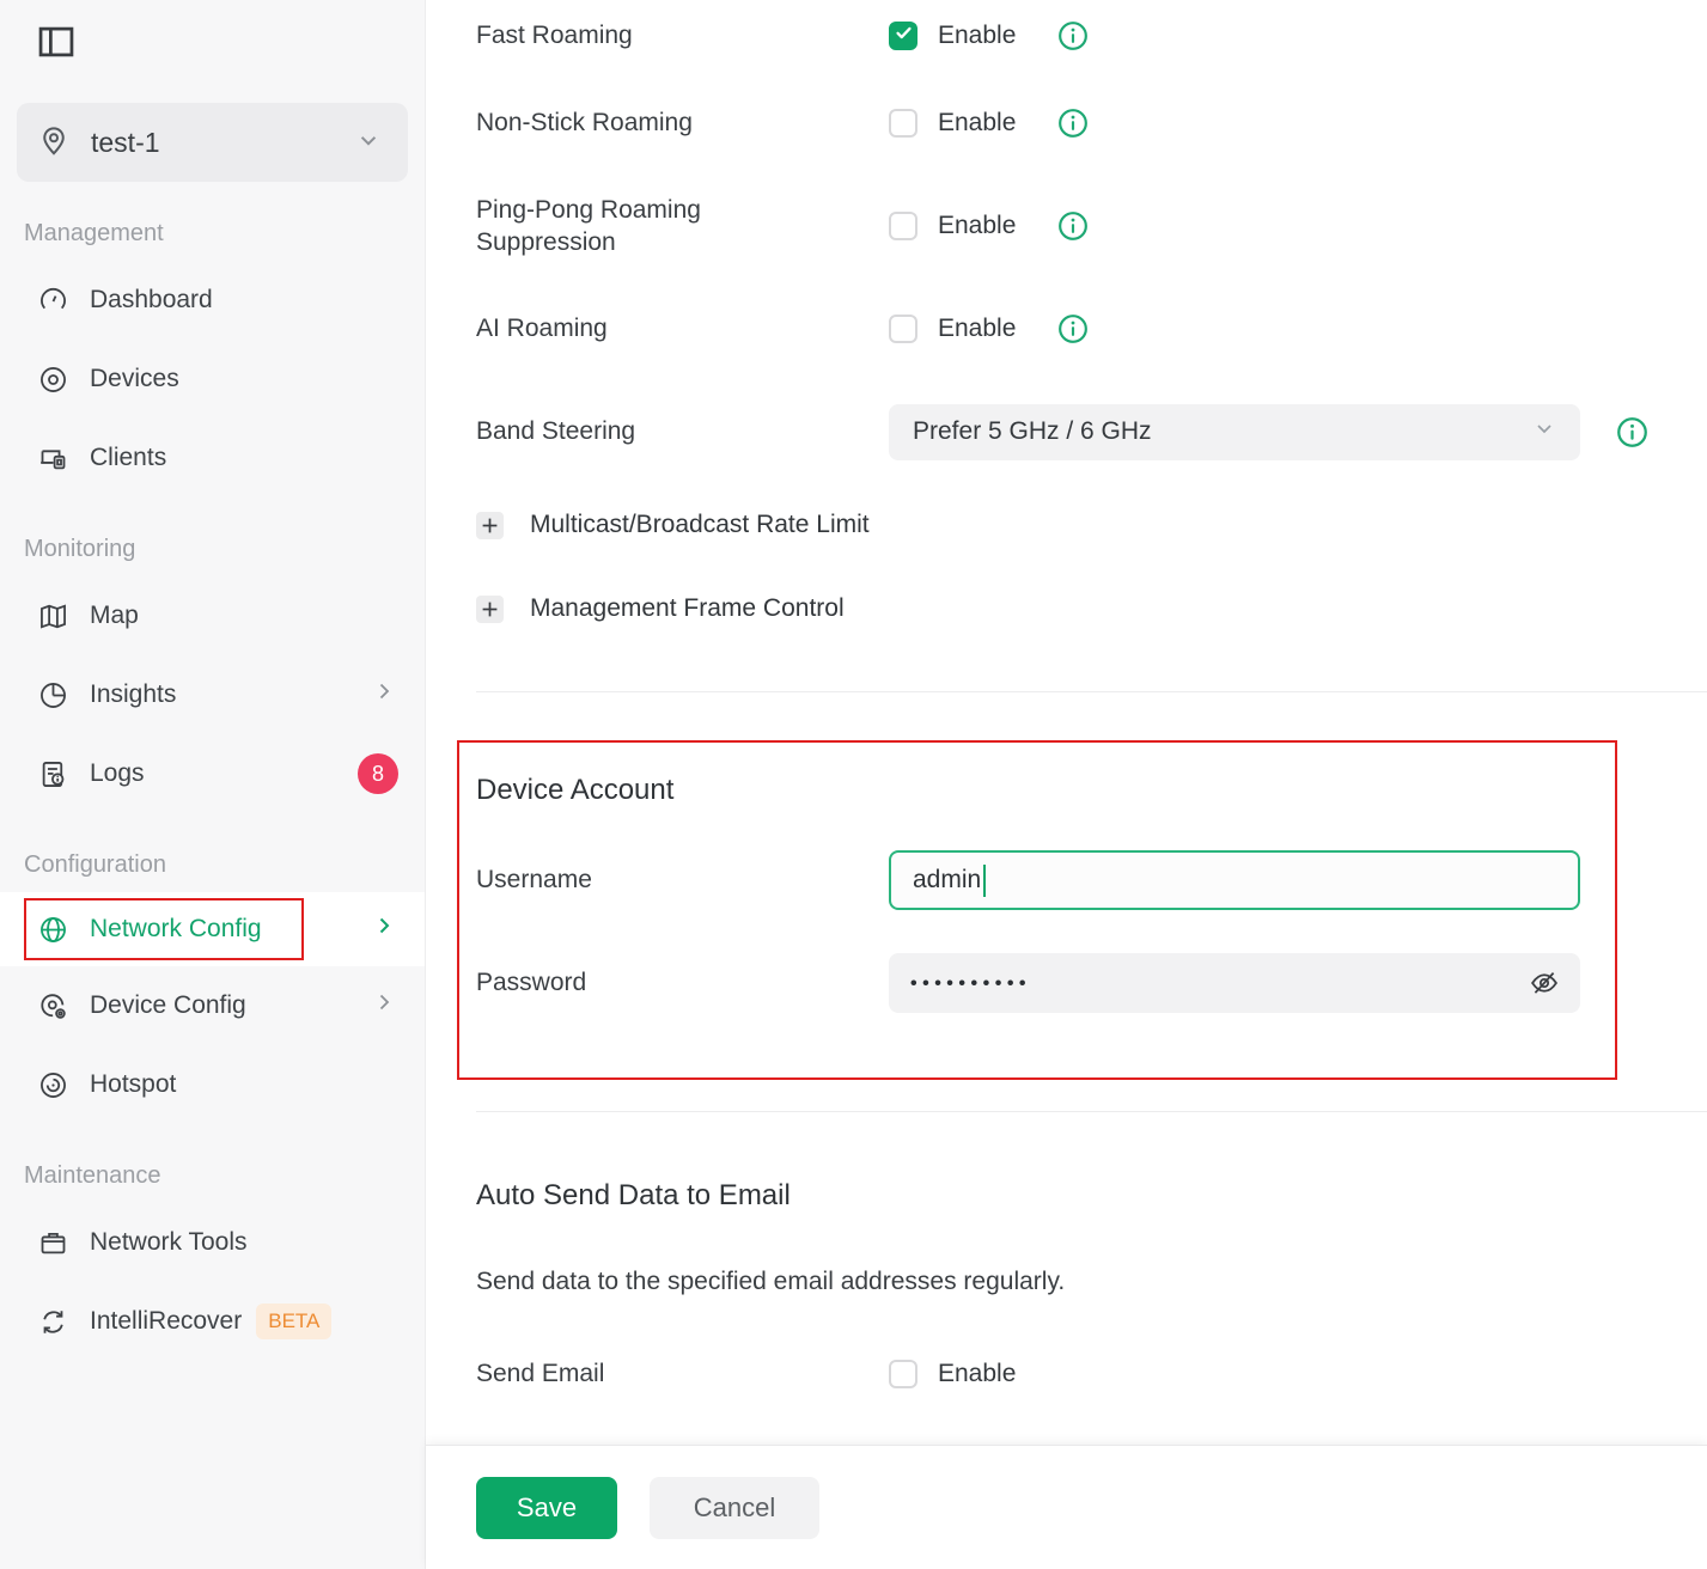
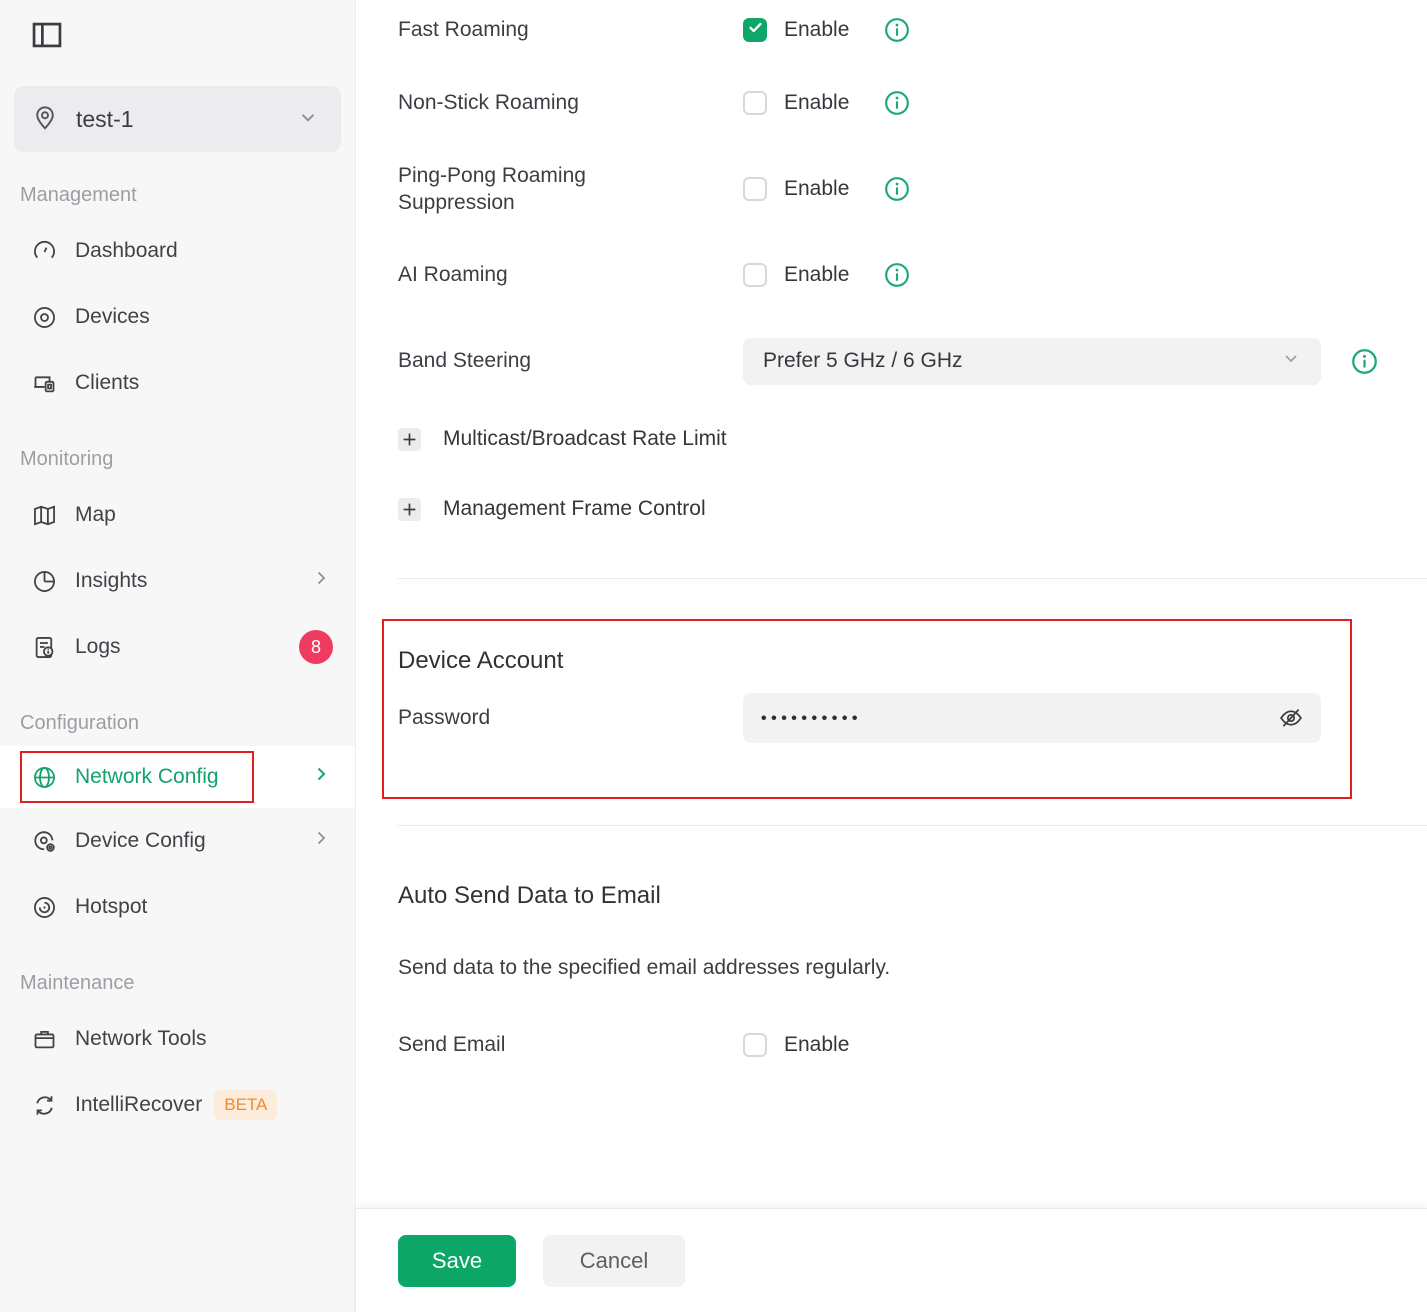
  test-1
  Management
  Dashboard
  Devices
  Clients
  Monitoring
  Map
  Insights
  Logs
  8
  Configuration
  Network Config
  Device Config
  Hotspot
  Maintenance
  Network Tools
  IntelliRecover
  BETA
  Fast Roaming
  Enable
  Non-Stick Roaming
  Enable
  Ping-Pong Roaming Suppression
  Enable
  AI Roaming
  Enable
  Band Steering
  Prefer 5 GHz / 6 GHz
  Multicast/Broadcast Rate Limit
  Management Frame Control
  Device Account
- Username
- admin
  Password
  ••••••••••
  Auto Send Data to Email
  Send data to the specified email addresses regularly.
  Send Email
  Enable
  Save
  Cancel
